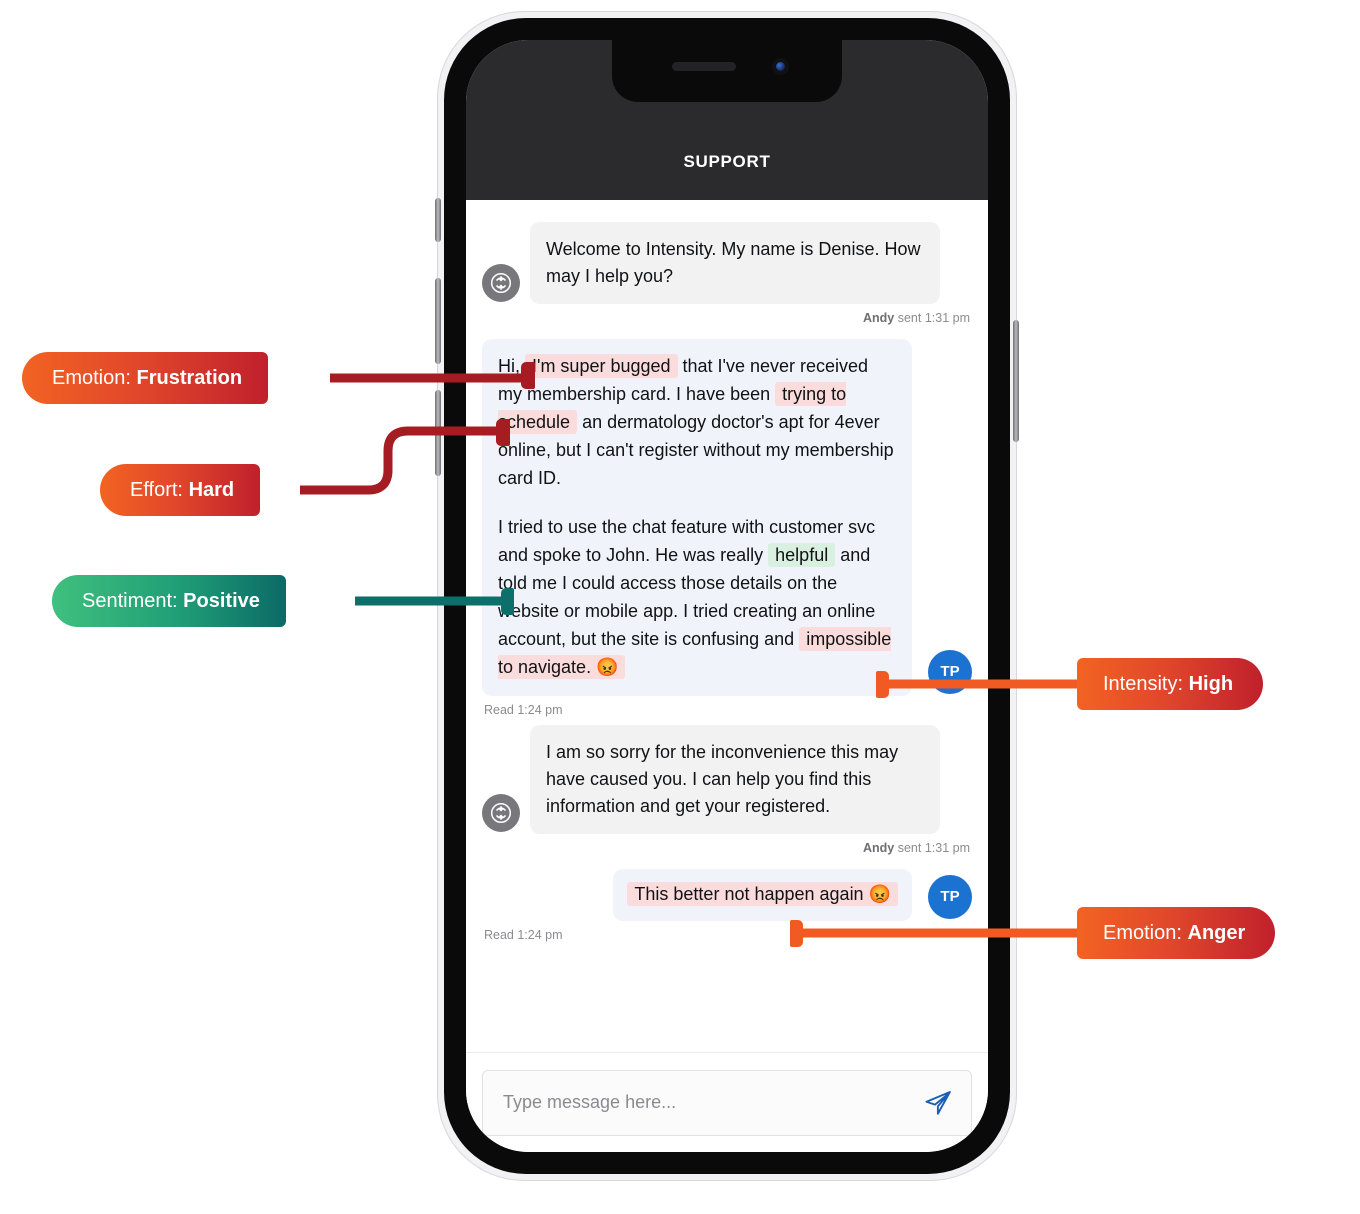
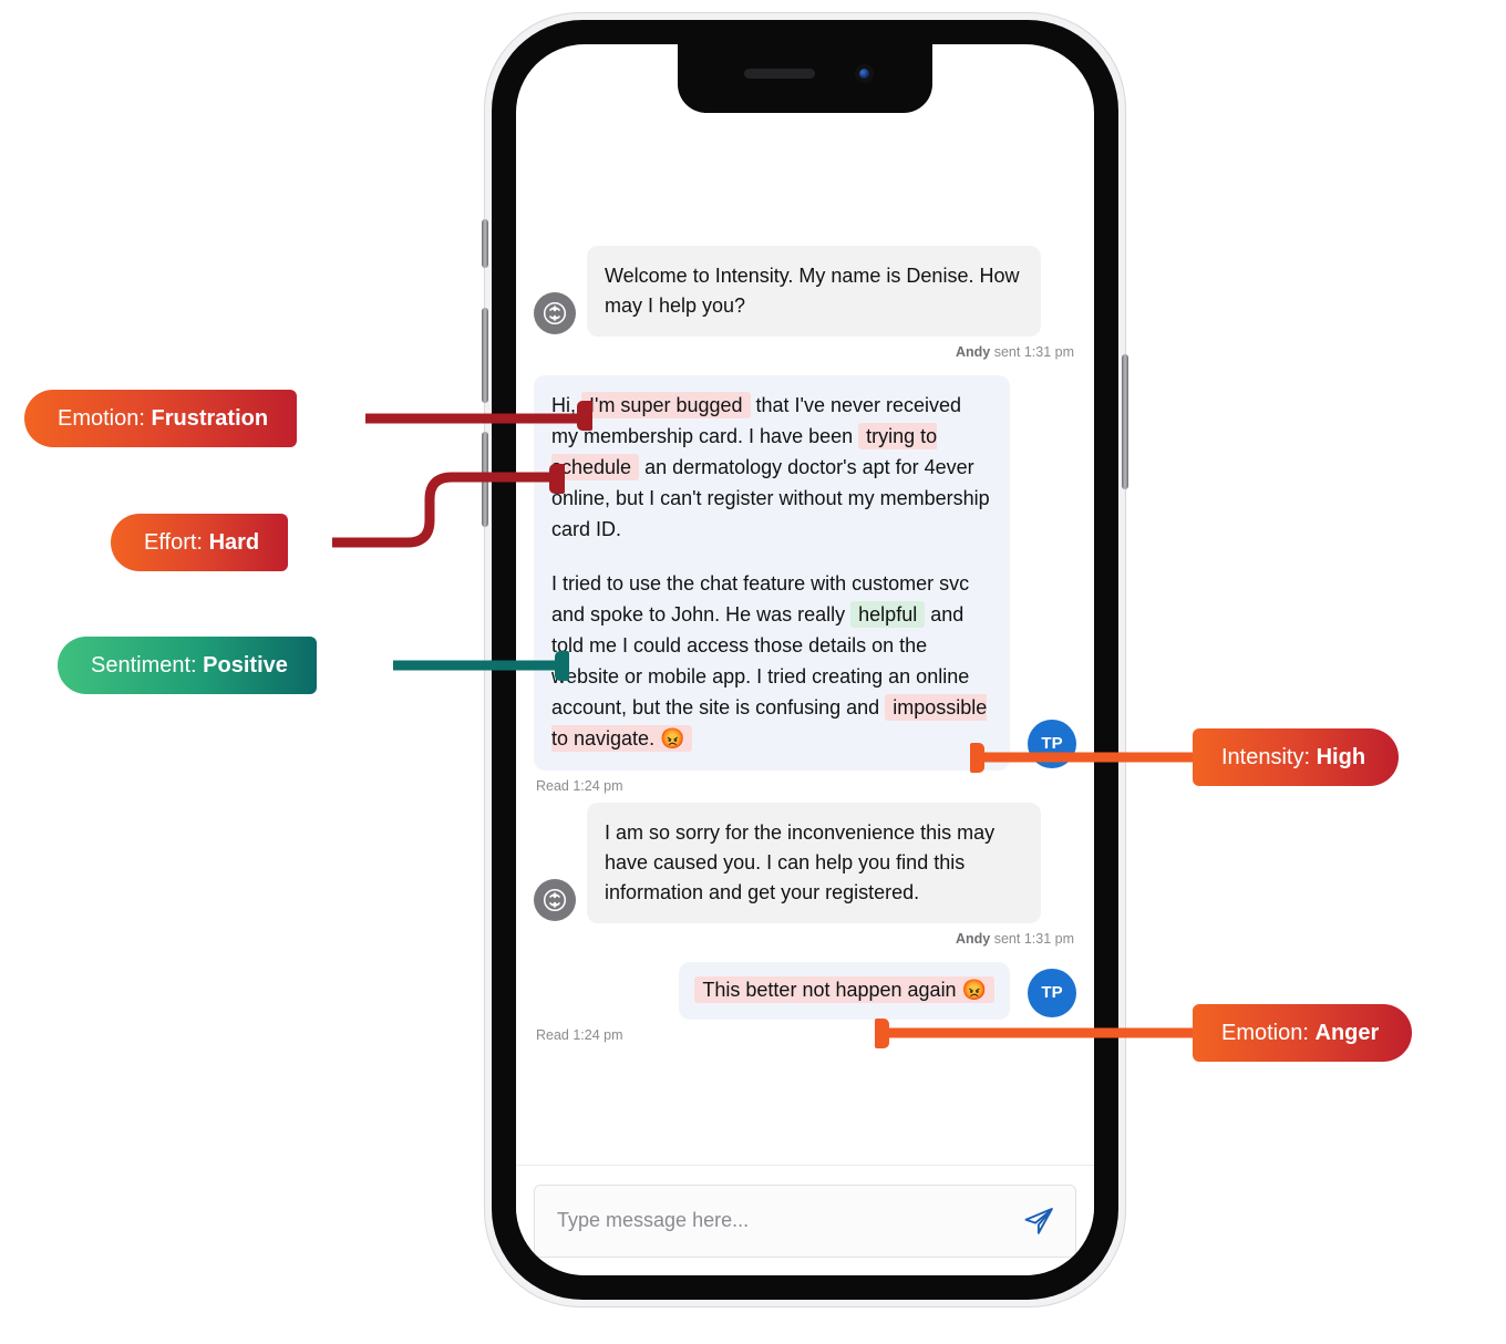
- SUPPORT
  Welcome to Intensity. My name is Denise. How may I help you?
  Andy sent 1:31 pm
  Hi, 'm super bugged that I've never received my membership card. I have been trying to chedule an dermatology doctor's apt for 4ever online, but I can't register without my membership card ID.
  I tried to use the chat feature with customer svc and spoke to John. He was really helpful and told me I could access those details on the ebsite or mobile app. I tried creating an online account, but the site is confusing and impossible to navigate. 😡
  TP
  Read 1:24 pm
  I am so sorry for the inconvenience this may have caused you. I can help you find this information and get your registered.
  Andy sent 1:31 pm
  This better not happen again 😡
  TP
  Read 1:24 pm
  Type message here...
  Emotion:
  Frustration
  Effort:
  Hard
  Sentiment:
  Positive
  Intensity:
  High
  Emotion:
  Anger
